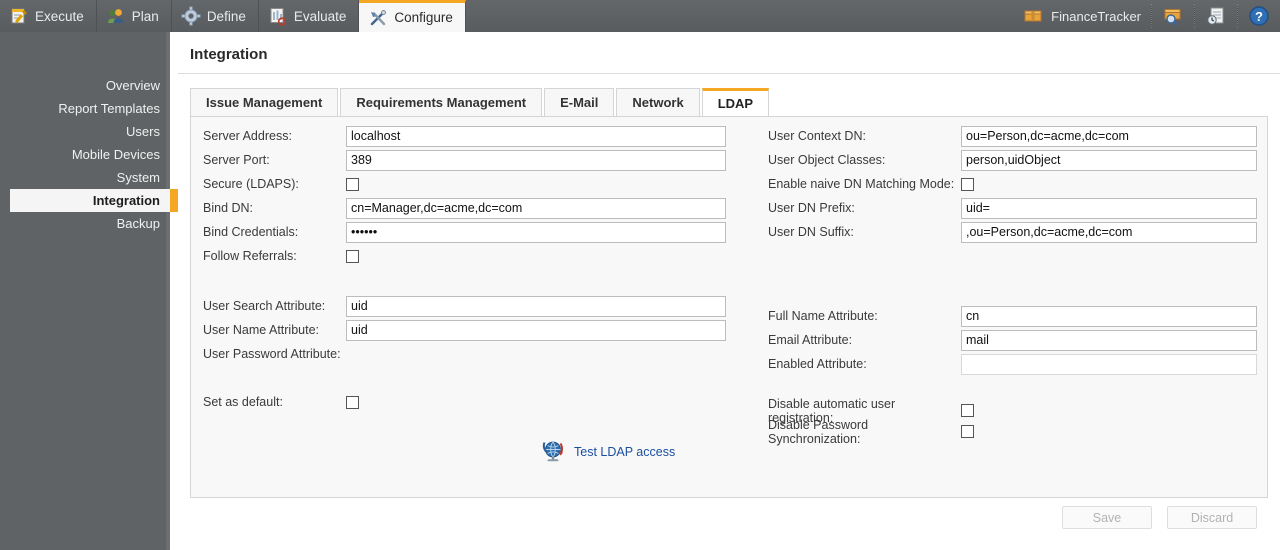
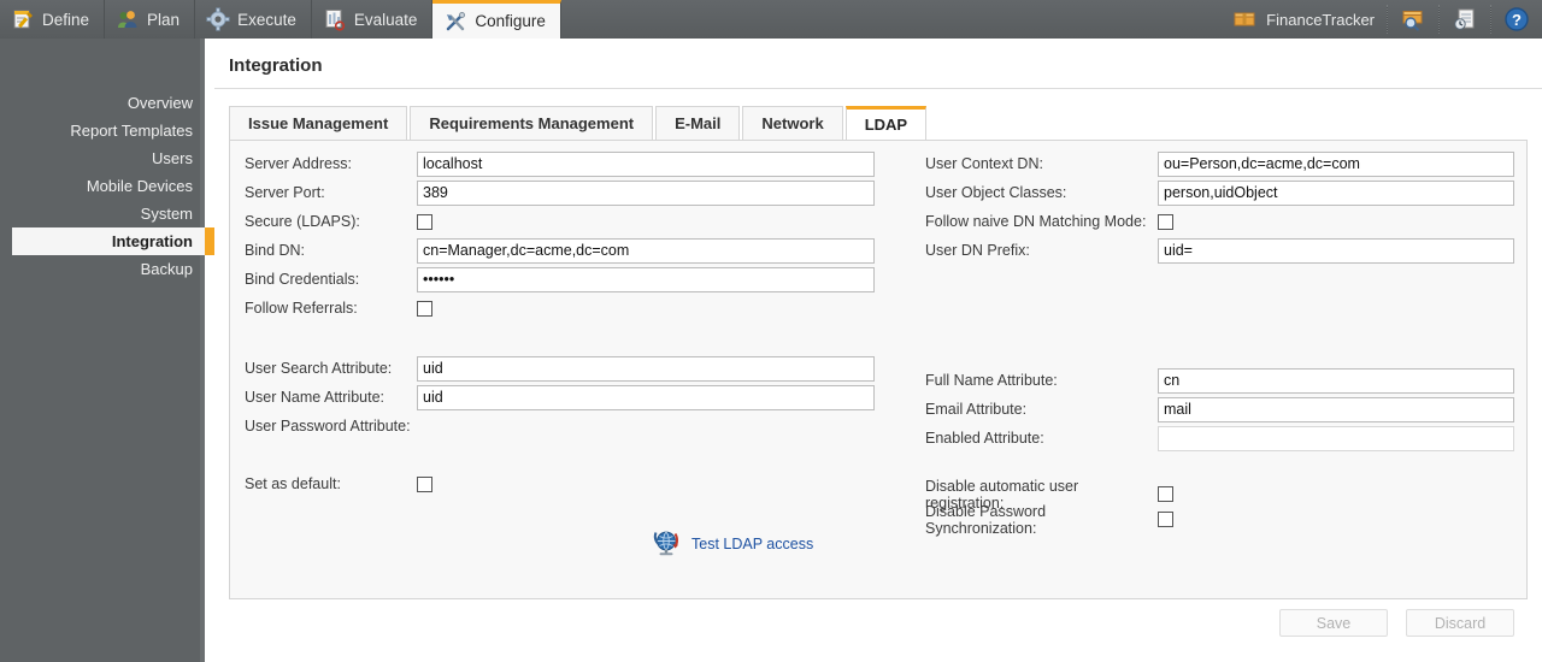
- Execute
+ Define
  Plan
- Define
+ Execute
  Evaluate
  Configure
  FinanceTracker
  ?
  Overview
  Report Templates
  Users
  Mobile Devices
  System
  Integration
  Backup
  Integration
  Issue Management
  Requirements Management
  E-Mail
  Network
  LDAP
  Server Address:
  localhost
  Server Port:
  389
  Secure (LDAPS):
  Bind DN:
  cn=Manager,dc=acme,dc=com
  Bind Credentials:
  ••••••
  Follow Referrals:
  User Search Attribute:
  uid
  User Name Attribute:
  uid
  User Password Attribute:
  Set as default:
  Test LDAP access
  User Context DN:
  ou=Person,dc=acme,dc=com
  User Object Classes:
  person,uidObject
- Enable naive DN Matching Mode:
+ Follow naive DN Matching Mode:
  User DN Prefix:
  uid=
- User DN Suffix:
- ,ou=Person,dc=acme,dc=com
  Full Name Attribute:
  cn
  Email Attribute:
  mail
  Enabled Attribute:
  Disable automatic user registration:
  Disable Password Synchronization:
  Save
  Discard
